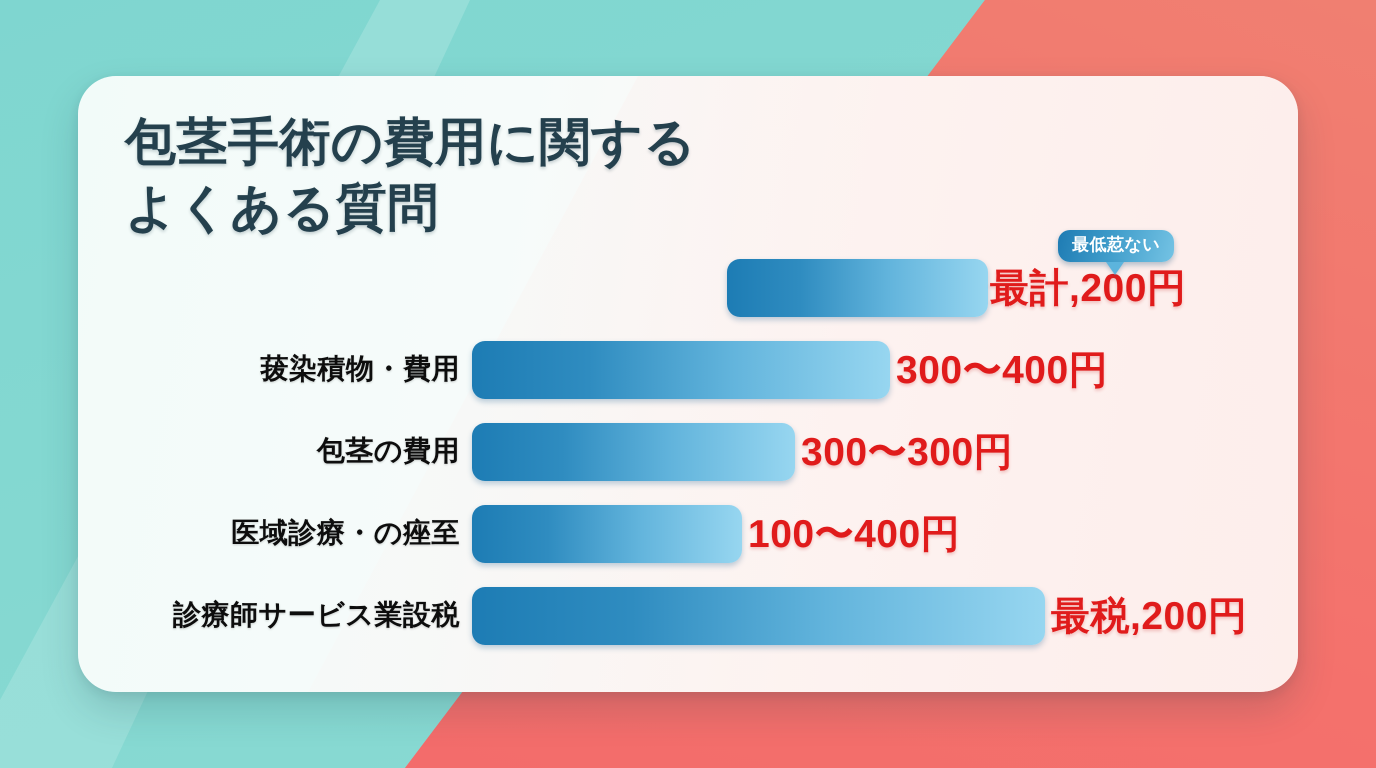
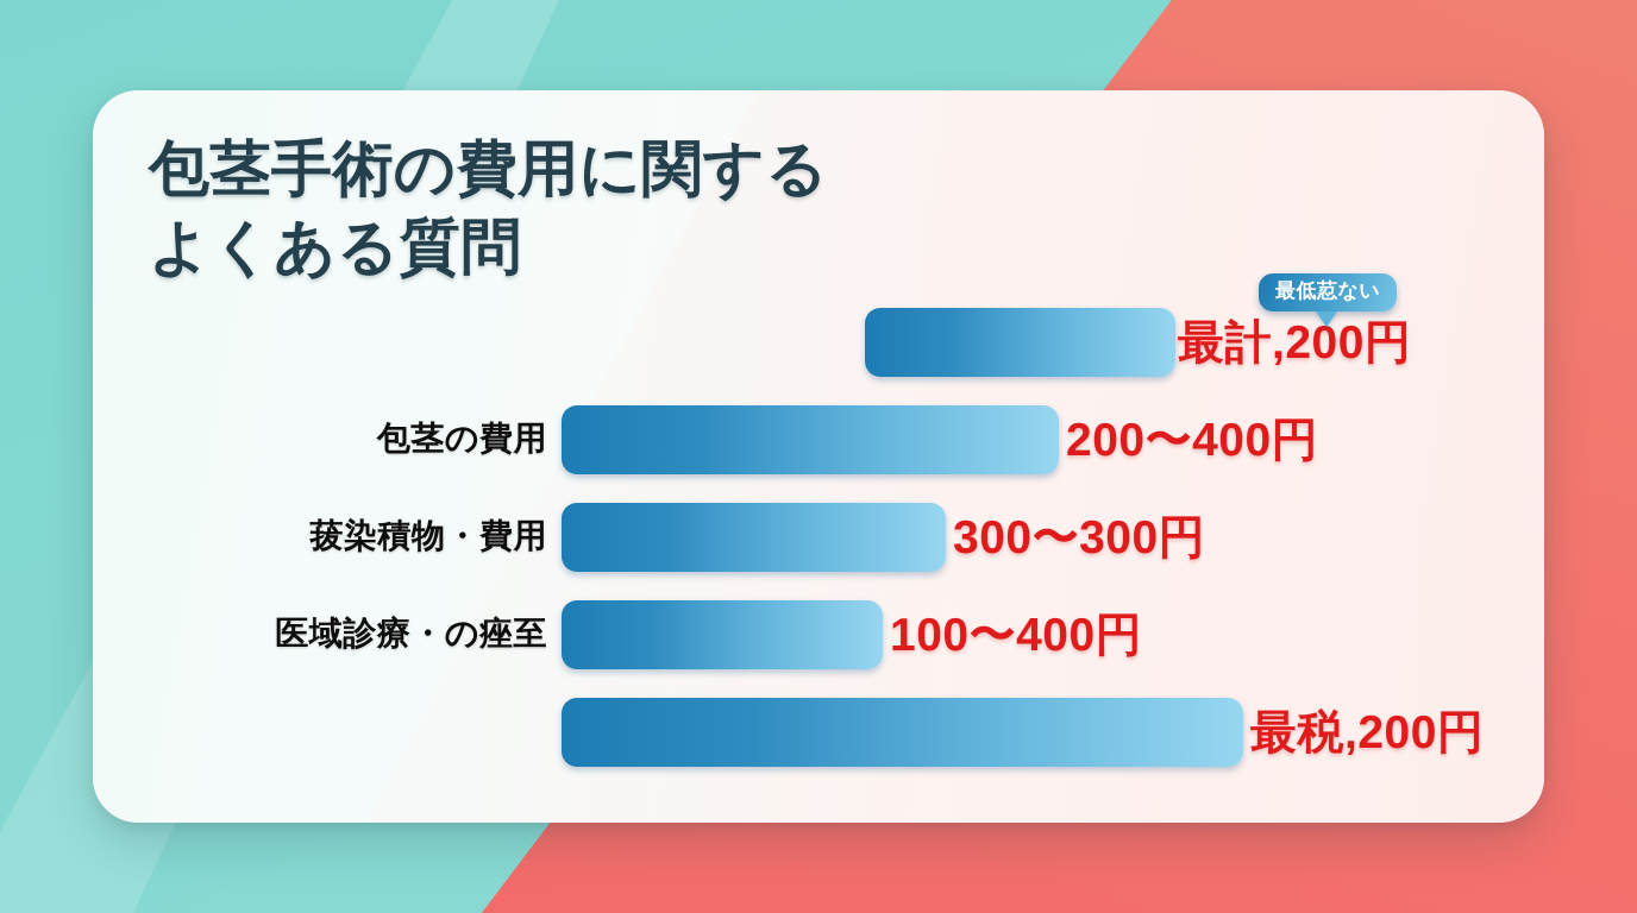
  包茎手術の費用に関する
  よくある質問
  最計,200円
- 菝染積物・費用
+ 包茎の費用
- 300〜400円
+ 200〜400円
- 包茎の費用
+ 菝染積物・費用
  300〜300円
  医域診療・の痤至
  100〜400円
- 診療師サービス業設税
  最税,200円
  最低荵ない
